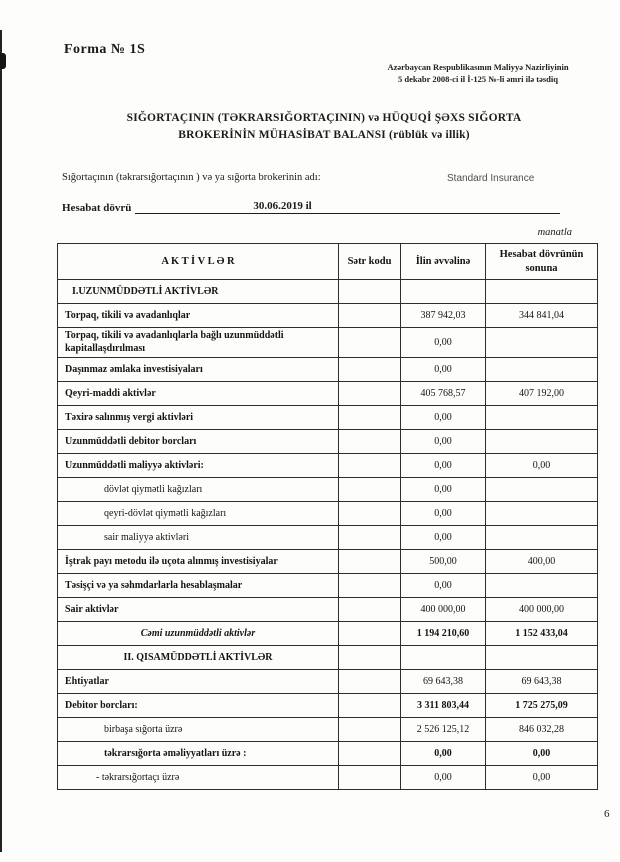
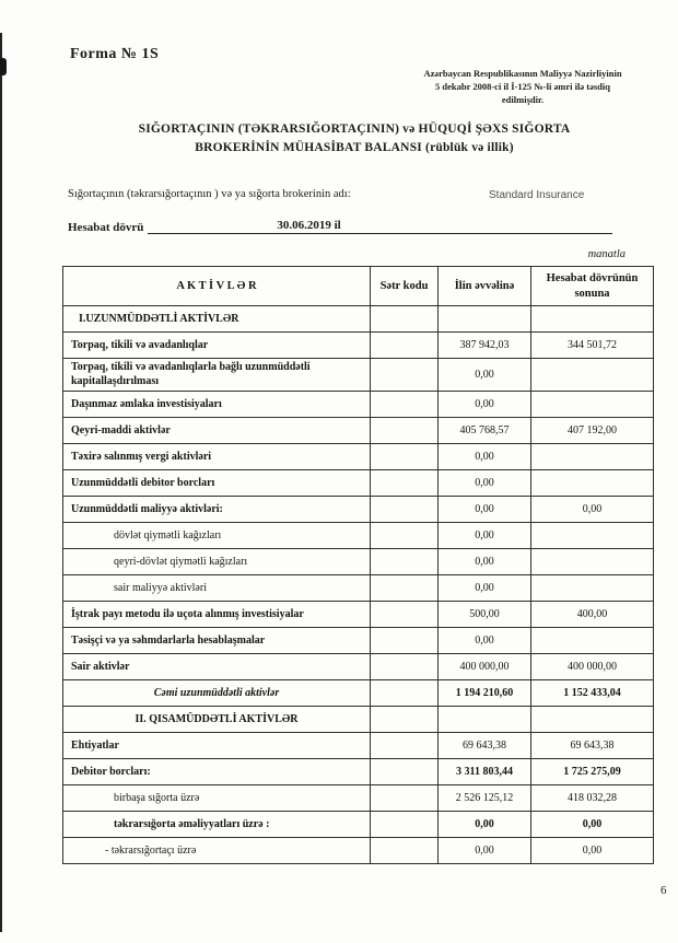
  Forma № 1S
  Azərbaycan Respublikasının Maliyyə Nazirliyinin
  5 dekabr 2008-ci il İ-125 №-li əmri ilə təsdiq
+ edilmişdir.
  SIĞORTAÇININ (TƏKRARSIĞORTAÇININ) və HÜQUQİ ŞƏXS SIĞORTA
  BROKERİNİN MÜHASİBAT BALANSI (rüblük və illik)
  Sığortaçının (təkrarsığortaçının ) və ya sığorta brokerinin adı:
  Standard Insurance
  Hesabat dövrü
  30.06.2019 il
  manatla
  A K T İ V L Ə R	Sətr kodu	İlin əvvəlinə	Hesabat dövrünün sonuna
  I.UZUNMÜDDƏTLİ AKTİVLƏR
- Torpaq, tikili və avadanlıqlar		387 942,03	344 841,04
+ Torpaq, tikili və avadanlıqlar		387 942,03	344 501,72
  Torpaq, tikili və avadanlıqlarla bağlı uzunmüddətli kapitallaşdırılması		0,00
  Daşınmaz əmlaka investisiyaları		0,00
  Qeyri-maddi aktivlər		405 768,57	407 192,00
  Təxirə salınmış vergi aktivləri		0,00
  Uzunmüddətli debitor borcları		0,00
  Uzunmüddətli maliyyə aktivləri:		0,00	0,00
  dövlət qiymətli kağızları		0,00
  qeyri-dövlət qiymətli kağızları		0,00
  sair maliyyə aktivləri		0,00
  İştrak payı metodu ilə uçota alınmış investisiyalar		500,00	400,00
  Təsişçi və ya səhmdarlarla hesablaşmalar		0,00
  Sair aktivlər		400 000,00	400 000,00
  Cəmi uzunmüddətli aktivlər		1 194 210,60	1 152 433,04
  II. QISAMÜDDƏTLİ AKTİVLƏR
  Ehtiyatlar		69 643,38	69 643,38
  Debitor borcları:		3 311 803,44	1 725 275,09
- birbaşa sığorta üzrə		2 526 125,12	846 032,28
+ birbaşa sığorta üzrə		2 526 125,12	418 032,28
  təkrarsığorta əməliyyatları üzrə :		0,00	0,00
  - təkrarsığortaçı üzrə		0,00	0,00
  6
